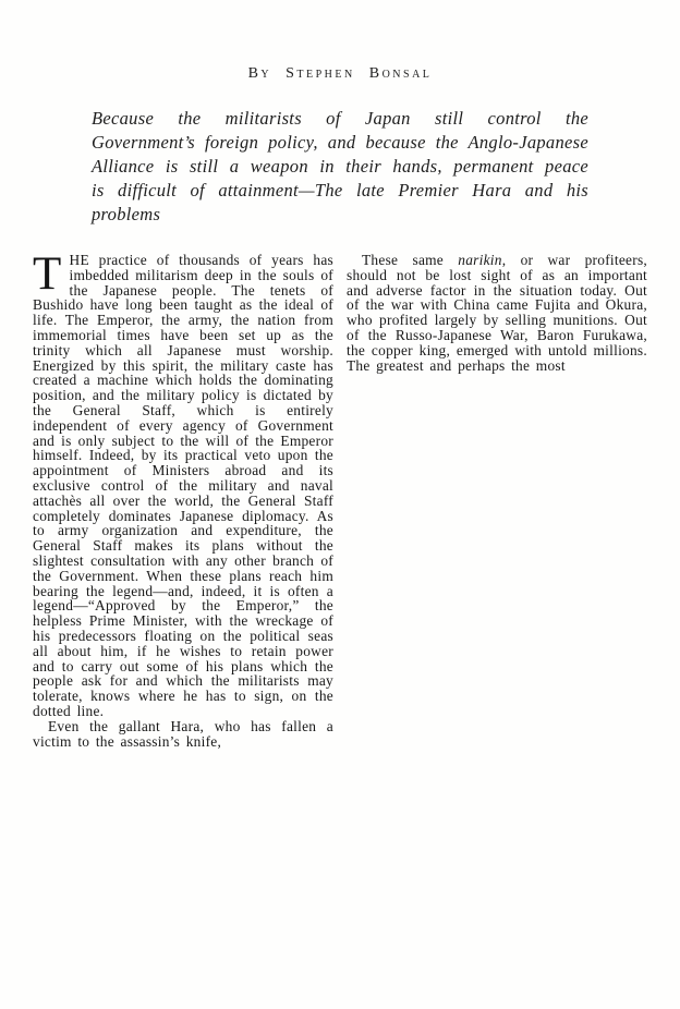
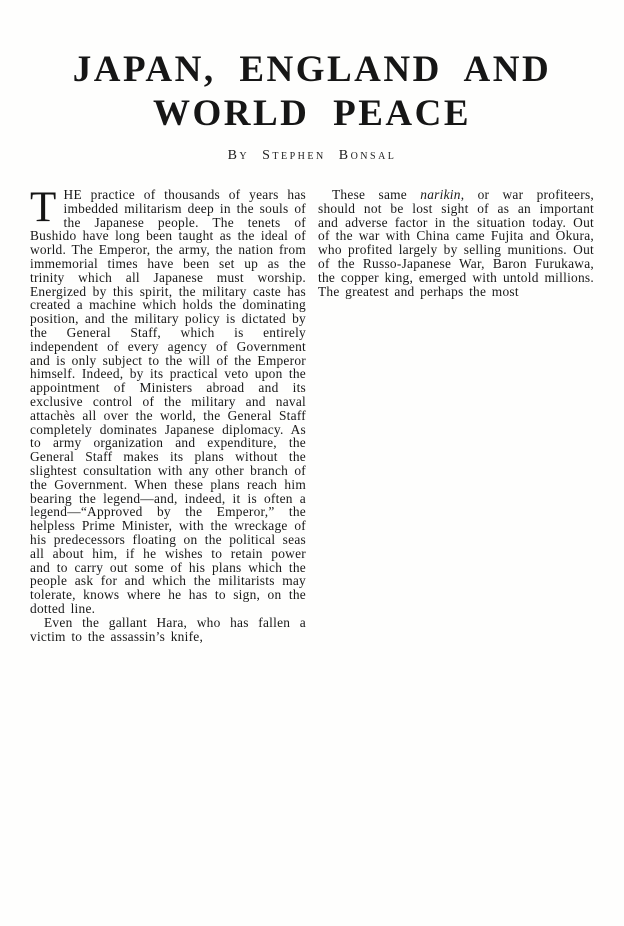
+ JAPAN, ENGLAND AND
+ WORLD PEACE
  By Stephen Bonsal
- Because the militarists of Japan still control the Government’s foreign policy, and because the Anglo-Japanese Alliance is still a weapon in their hands, permanent peace is difficult of attainment—The late Premier Hara and his problems
  T
- HE practice of thousands of years has imbedded militarism deep in the souls of the Japanese people. The tenets of Bushido have long been taught as the ideal of life. The Emperor, the army, the nation from immemorial times have been set up as the trinity which all Japanese must worship. Energized by this spirit, the military caste has created a machine which holds the dominating position, and the military policy is dictated by the General Staff, which is entirely independent of every agency of Government and is only subject to the will of the Emperor himself. Indeed, by its practical veto upon the appointment of Ministers abroad and its exclusive control of the military and naval attachès all over the world, the General Staff completely dominates Japanese diplomacy. As to army organization and expenditure, the General Staff makes its plans without the slightest consultation with any other branch of the Government. When these plans reach him bearing the legend—and, indeed, it is often a legend—“Approved by the Emperor,” the helpless Prime Minister, with the wreckage of his predecessors floating on the political seas all about him, if he wishes to retain power and to carry out some of his plans which the people ask for and which the militarists may tolerate, knows where he has to sign, on the dotted line.
+ HE practice of thousands of years has imbedded militarism deep in the souls of the Japanese people. The tenets of Bushido have long been taught as the ideal of world. The Emperor, the army, the nation from immemorial times have been set up as the trinity which all Japanese must worship. Energized by this spirit, the military caste has created a machine which holds the dominating position, and the military policy is dictated by the General Staff, which is entirely independent of every agency of Government and is only subject to the will of the Emperor himself. Indeed, by its practical veto upon the appointment of Ministers abroad and its exclusive control of the military and naval attachès all over the world, the General Staff completely dominates Japanese diplomacy. As to army organization and expenditure, the General Staff makes its plans without the slightest consultation with any other branch of the Government. When these plans reach him bearing the legend—and, indeed, it is often a legend—“Approved by the Emperor,” the helpless Prime Minister, with the wreckage of his predecessors floating on the political seas all about him, if he wishes to retain power and to carry out some of his plans which the people ask for and which the militarists may tolerate, knows where he has to sign, on the dotted line.
  Even the gallant Hara, who has fallen a victim to the assassin’s knife,
  These same narikin, or war profiteers, should not be lost sight of as an important and adverse factor in the situation today. Out of the war with China came Fujita and Okura, who profited largely by selling munitions. Out of the Russo-Japanese War, Baron Furukawa, the copper king, emerged with untold millions. The greatest and perhaps the most
